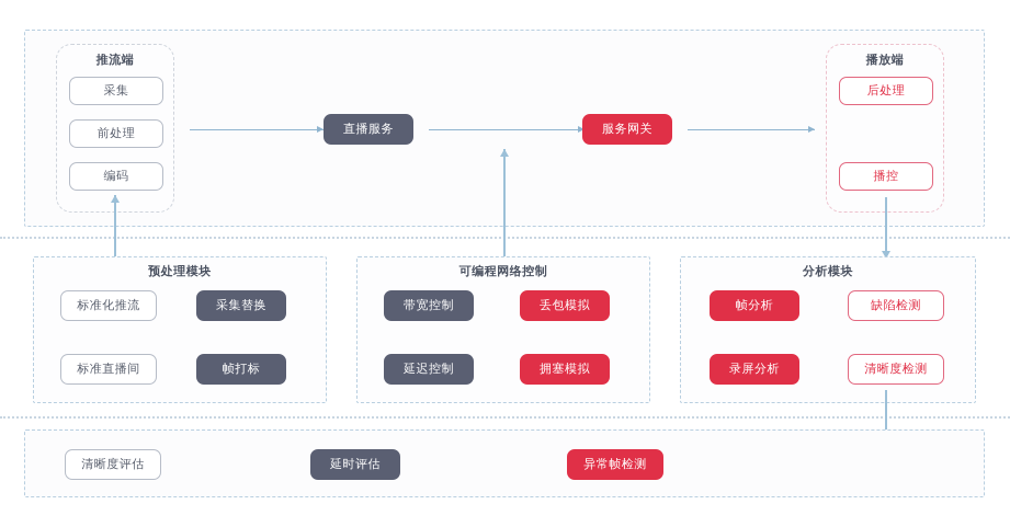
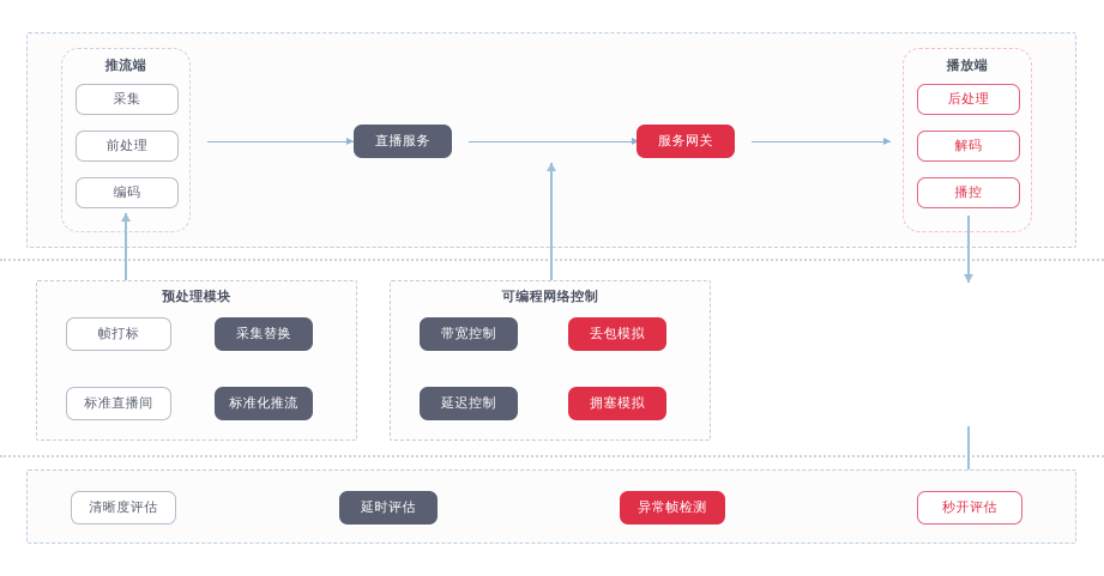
  推流端
  采集
  前处理
  编码
  直播服务
  服务网关
  播放端
  后处理
+ 解码
  播控
  预处理模块
- 标准化推流
+ 帧打标
  采集替换
  标准直播间
- 帧打标
+ 标准化推流
  可编程网络控制
  带宽控制
  丢包模拟
  延迟控制
  拥塞模拟
- 分析模块
- 帧分析
- 缺陷检测
- 录屏分析
- 清晰度检测
  清晰度评估
  延时评估
  异常帧检测
+ 秒开评估
